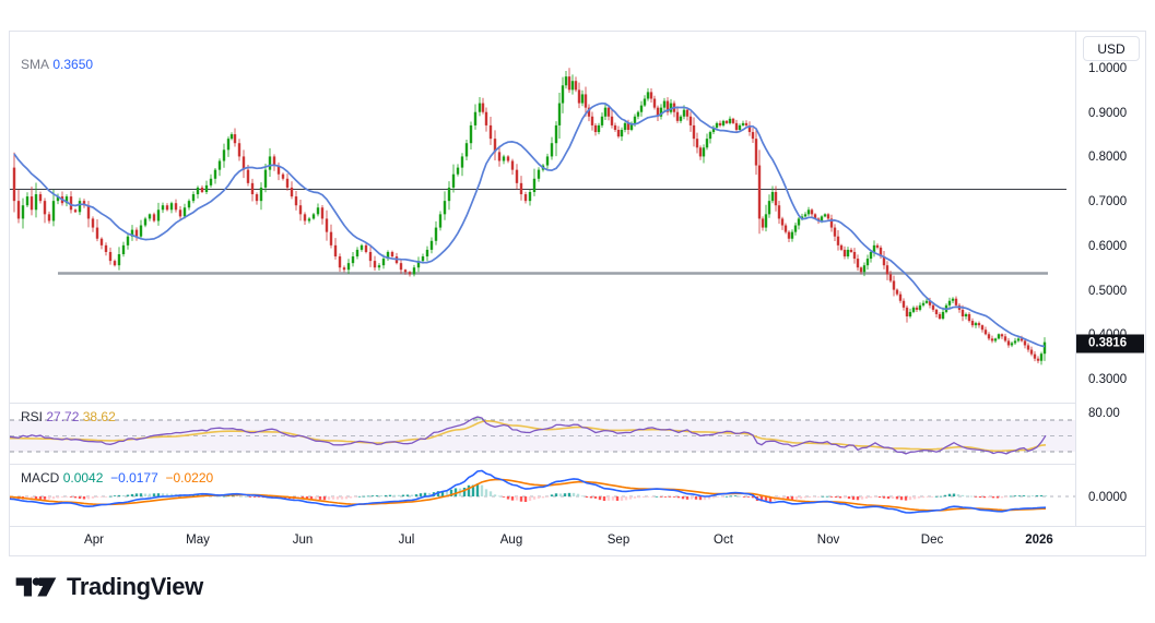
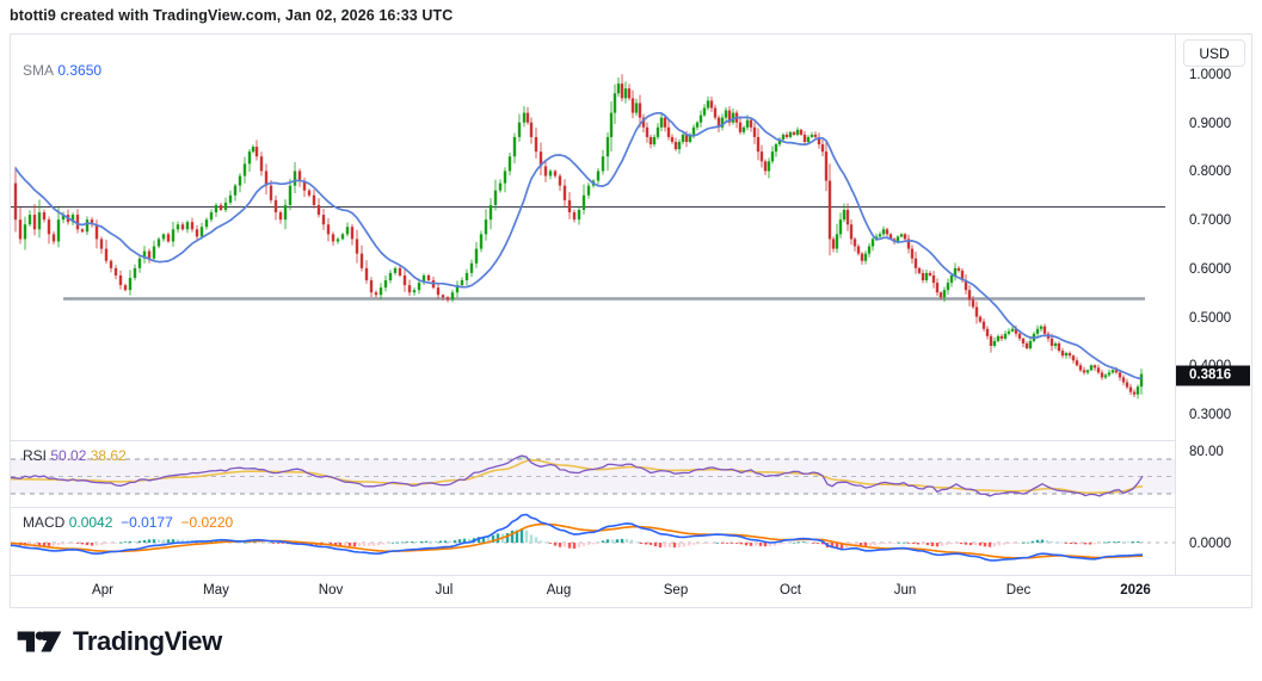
+ btotti9 created with TradingView.com, Jan 02, 2026 16:33 UTC
  SMA 0.3650
- RSI 27.72 38.62
+ RSI 50.02 38.62
  MACD 0.0042 −0.0177 −0.0220
  USD
  0.3816
  1.0000
  0.9000
  0.8000
  0.7000
  0.6000
  0.5000
  0.3000
  80.00
  0.0000
  Apr
  May
- Jun
+ Nov
  Jul
  Aug
  Sep
  Oct
- Nov
+ Jun
  Dec
  2026
  TradingView
